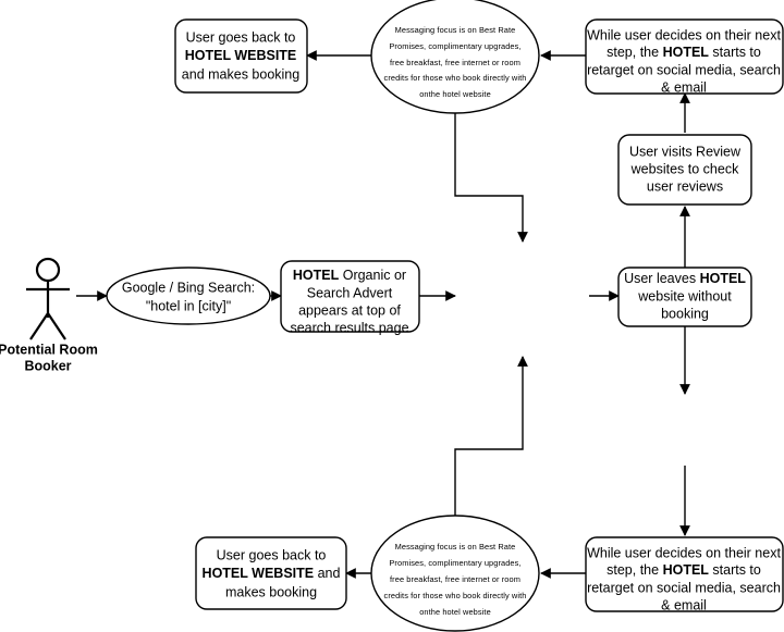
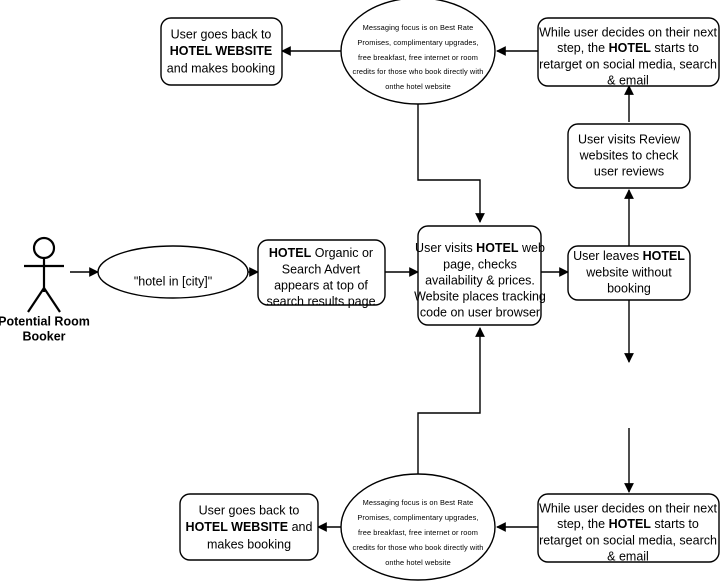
  Potential Room
  Booker
- Google / Bing Search:
  "hotel in [city]"
  HOTEL Organic or
  Search Advert
  appears at top of
  search results page
+ User visits HOTEL web
+ page, checks
+ availability & prices.
+ Website places tracking
+ code on user browser
  User leaves HOTEL
  website without
  booking
  User visits Review
  websites to check
  user reviews
  While user decides on their next
  step, the HOTEL starts to
  retarget on social media, search
  & email
  While user decides on their next
  step, the HOTEL starts to
  retarget on social media, search
  & email
  Messaging focus is on Best Rate
  Promises, complimentary upgrades,
  free breakfast, free internet or room
  credits for those who book directly with
  onthe hotel website
  Messaging focus is on Best Rate
  Promises, complimentary upgrades,
  free breakfast, free internet or room
  credits for those who book directly with
  onthe hotel website
  User goes back to
  HOTEL WEBSITE
  and makes booking
  User goes back to
  HOTEL WEBSITE and
  makes booking
